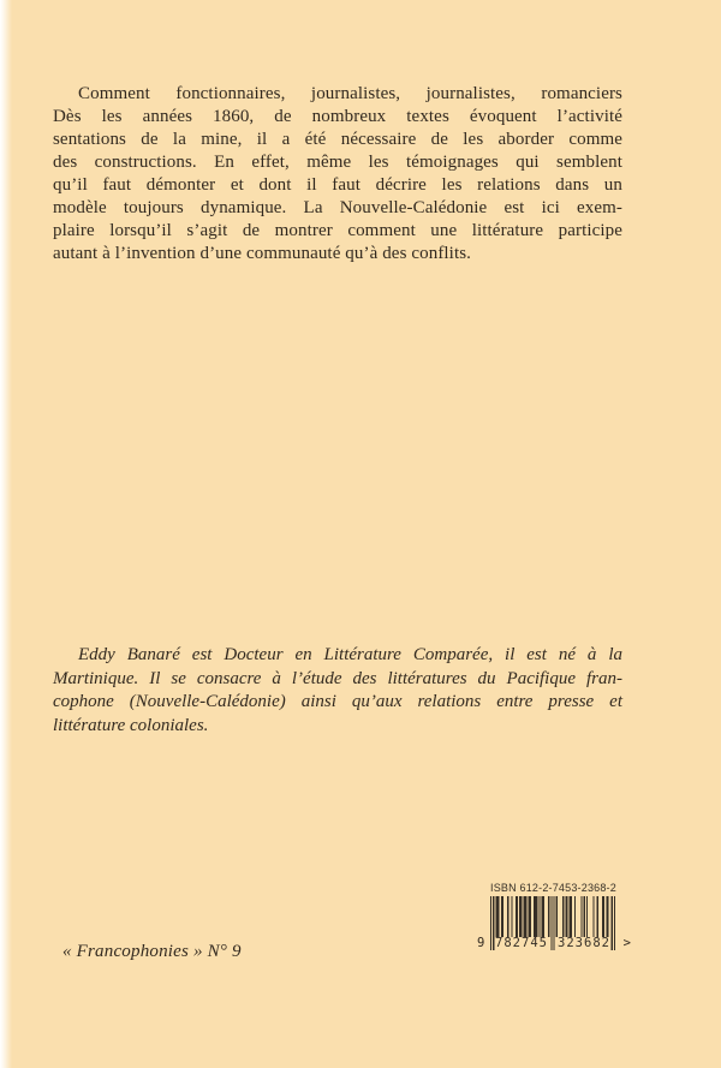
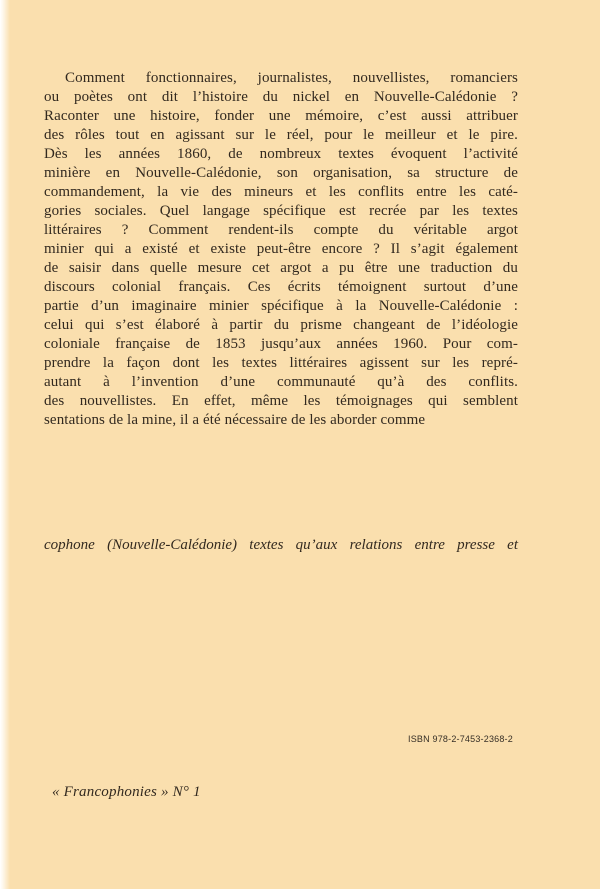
- Comment fonctionnaires, journalistes, journalistes, romanciers
+ Comment fonctionnaires, journalistes, nouvellistes, romanciers
+ ou poètes ont dit l’histoire du nickel en Nouvelle-Calédonie ?
+ Raconter une histoire, fonder une mémoire, c’est aussi attribuer
+ des rôles tout en agissant sur le réel, pour le meilleur et le pire.
  Dès les années 1860, de nombreux textes évoquent l’activité
+ minière en Nouvelle-Calédonie, son organisation, sa structure de
+ commandement, la vie des mineurs et les conflits entre les caté-
+ gories sociales. Quel langage spécifique est recrée par les textes
+ littéraires ? Comment rendent-ils compte du véritable argot
+ minier qui a existé et existe peut-être encore ? Il s’agit également
+ de saisir dans quelle mesure cet argot a pu être une traduction du
+ discours colonial français. Ces écrits témoignent surtout d’une
+ partie d’un imaginaire minier spécifique à la Nouvelle-Calédonie :
+ celui qui s’est élaboré à partir du prisme changeant de l’idéologie
+ coloniale française de 1853 jusqu’aux années 1960. Pour com-
+ prendre la façon dont les textes littéraires agissent sur les repré-
- sentations de la mine, il a été nécessaire de les aborder comme
+ autant à l’invention d’une communauté qu’à des conflits.
- des constructions. En effet, même les témoignages qui semblent
+ des nouvellistes. En effet, même les témoignages qui semblent
- qu’il faut démonter et dont il faut décrire les relations dans un
- modèle toujours dynamique. La Nouvelle-Calédonie est ici exem-
- plaire lorsqu’il s’agit de montrer comment une littérature participe
- autant à l’invention d’une communauté qu’à des conflits.
+ sentations de la mine, il a été nécessaire de les aborder comme
- Eddy Banaré est Docteur en Littérature Comparée, il est né à la
- Martinique. Il se consacre à l’étude des littératures du Pacifique fran-
- cophone (Nouvelle-Calédonie) ainsi qu’aux relations entre presse et
+ cophone (Nouvelle-Calédonie) textes qu’aux relations entre presse et
- littérature coloniales.
- « Francophonies » N° 9
+ « Francophonies » N° 1
- ISBN 612-2-7453-2368-2
+ ISBN 978-2-7453-2368-2
- 9
- 782745
- 323682
- >
